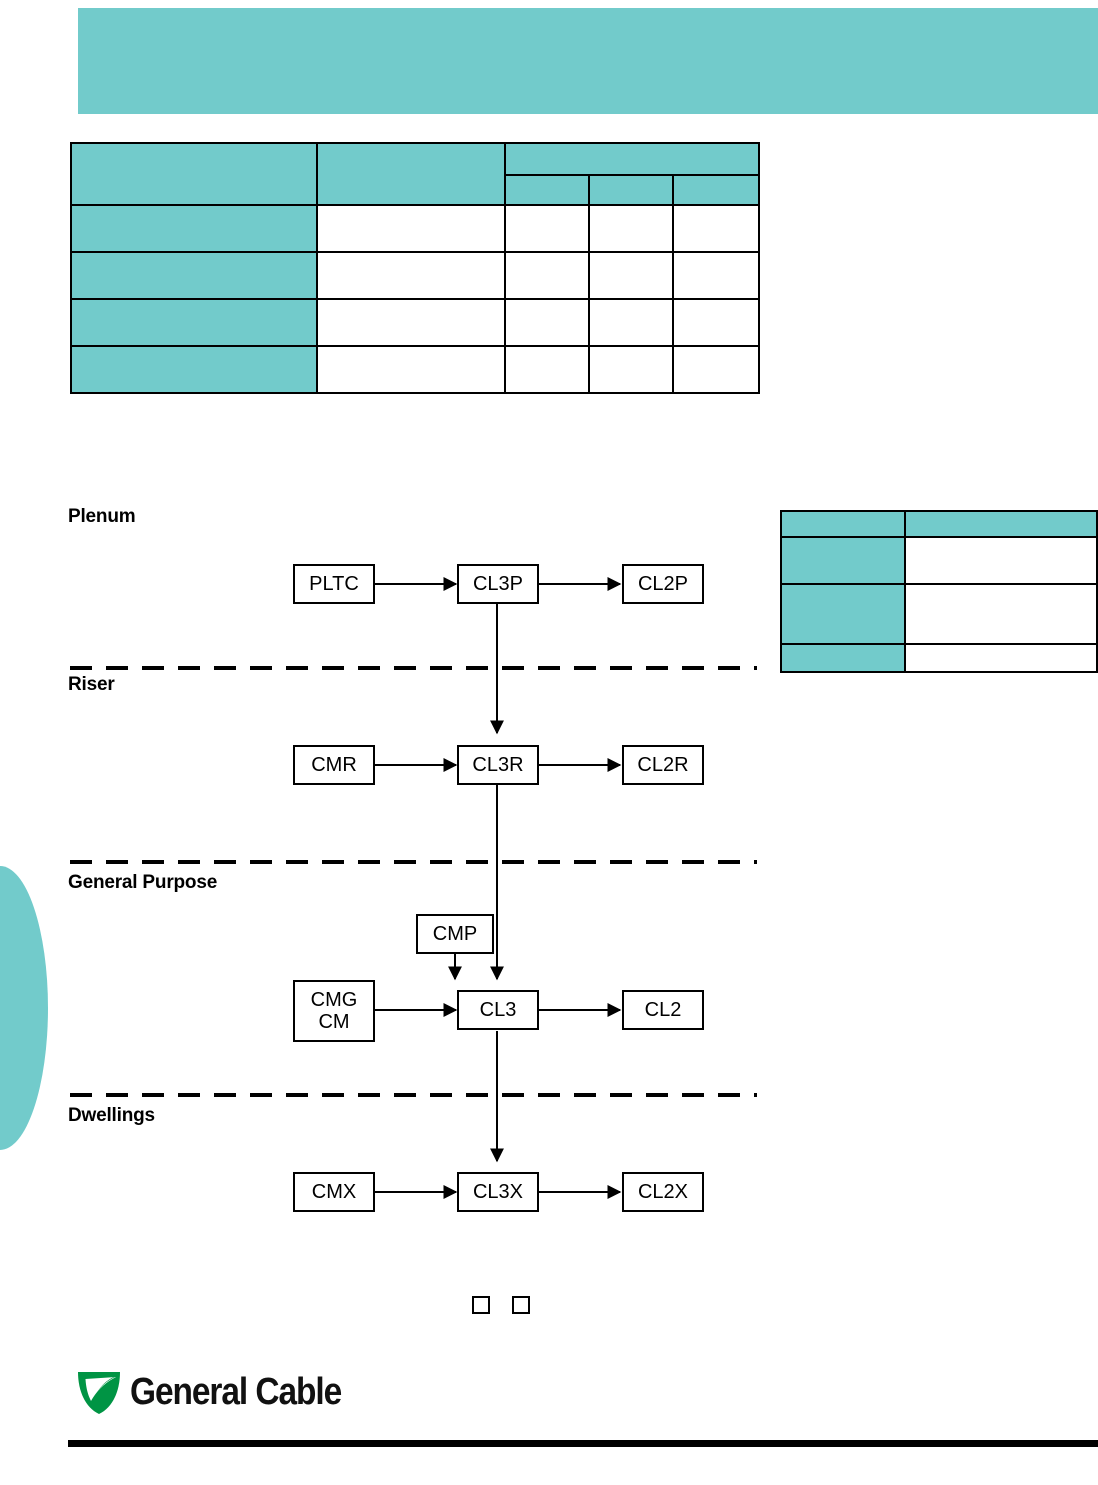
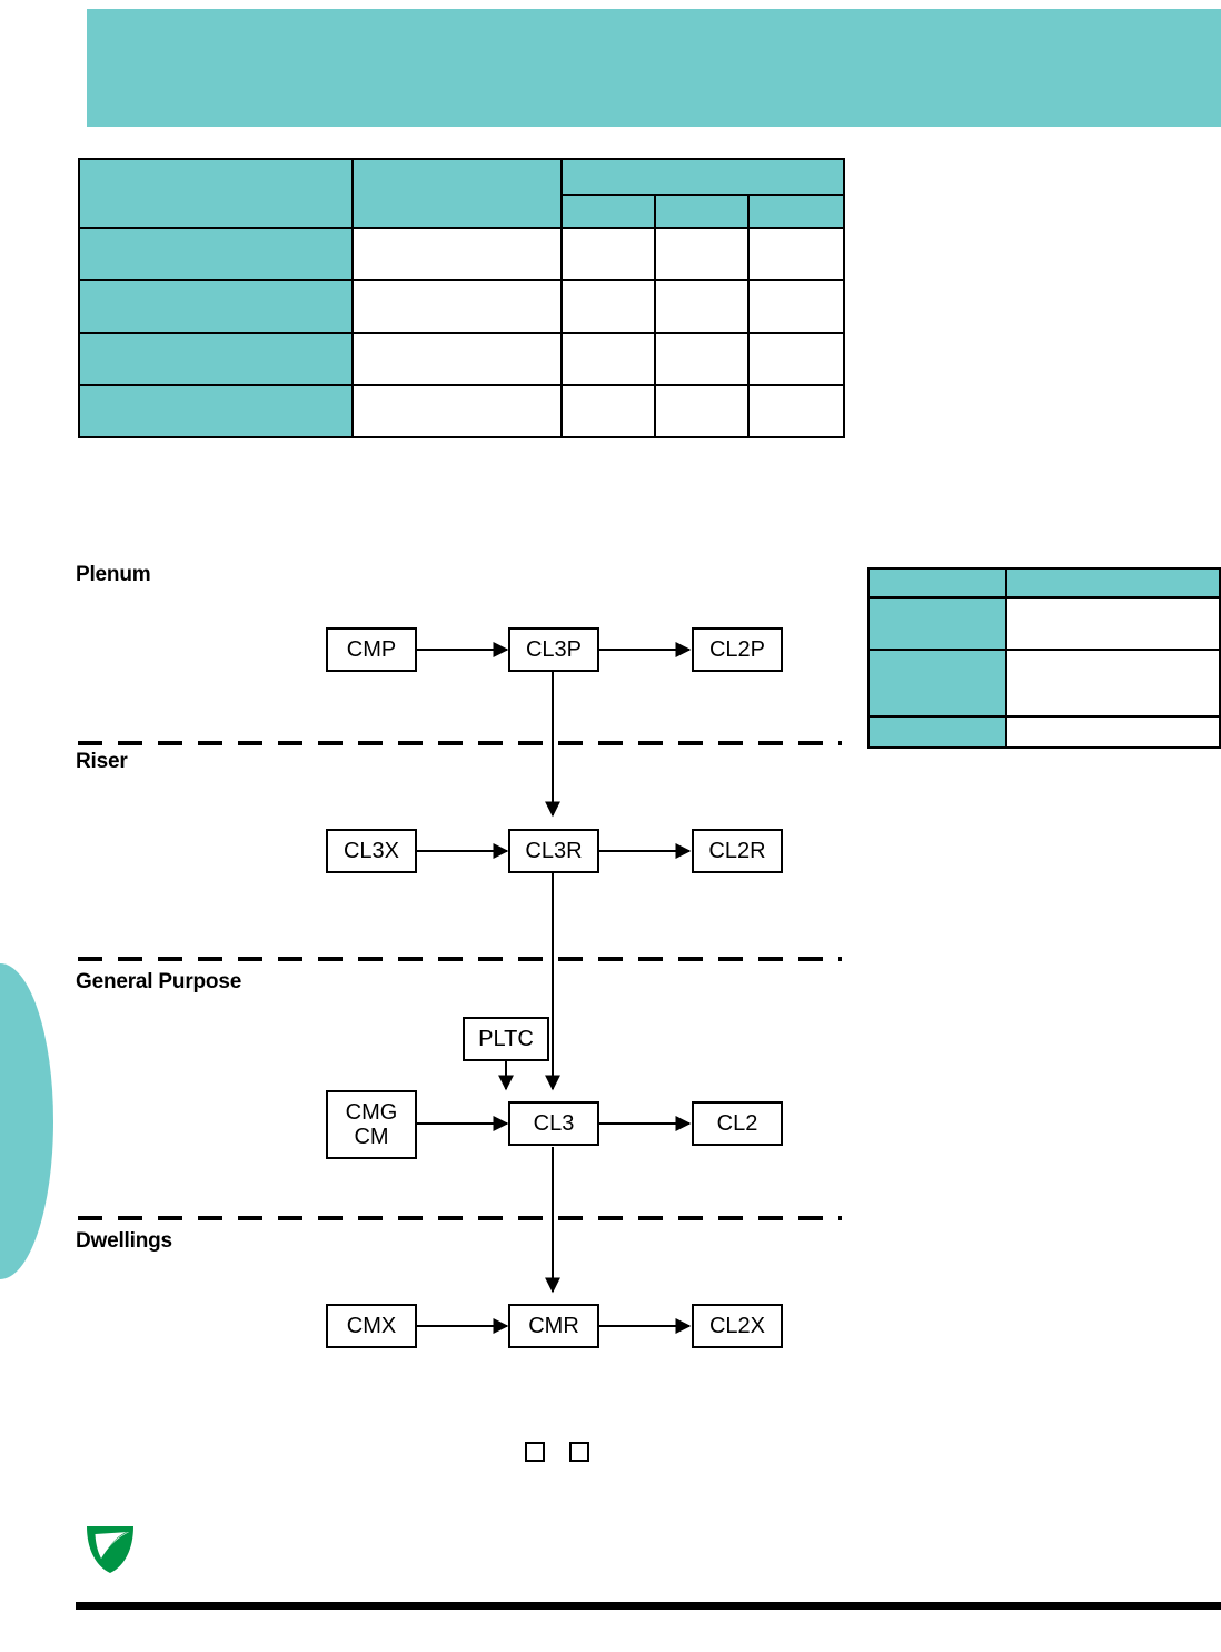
  Plenum
  Riser
  General Purpose
  Dwellings
- PLTC
+ CMP
  CL3P
  CL2P
- CMR
+ CL3X
  CL3R
  CL2R
- CMP
+ PLTC
  CMG
  CM
  CL3
  CL2
  CMX
- CL3X
+ CMR
  CL2X
- General Cable
